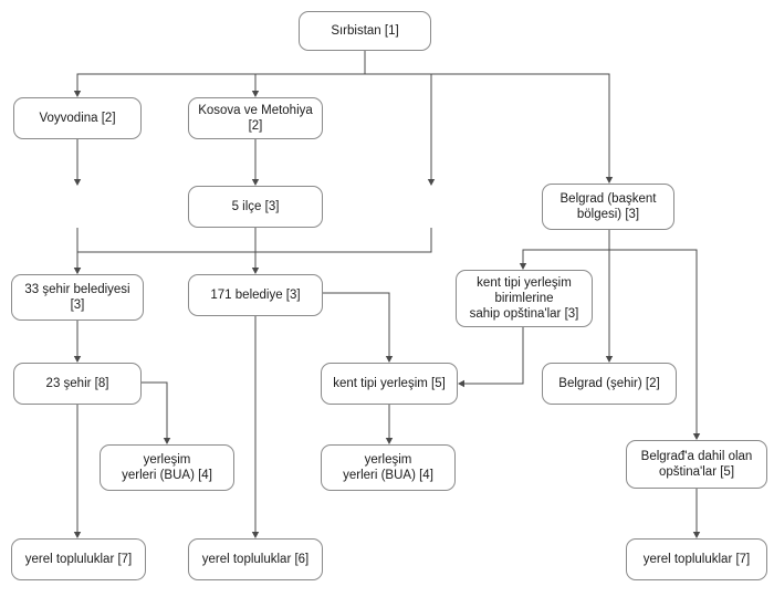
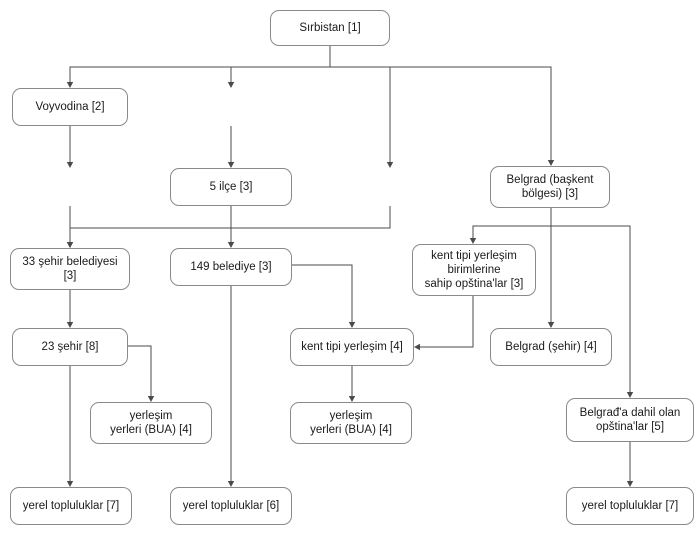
  Sırbistan [1]
  Voyvodina [2]
- Kosova ve Metohiya
- [2]
  5 ilçe [3]
  Belgrad (başkent
  bölgesi) [3]
  33 şehir belediyesi
  [3]
- 171 belediye [3]
+ 149 belediye [3]
  kent tipi yerleşim
  birimlerine
  sahip opština'lar [3]
  23 şehir [8]
- kent tipi yerleşim [5]
+ kent tipi yerleşim [4]
- Belgrad (şehir) [2]
+ Belgrad (şehir) [4]
  yerleşim
  yerleri (BUA) [4]
  yerleşim
  yerleri (BUA) [4]
  Belgrađ'a dahil olan
  opština'lar [5]
  yerel topluluklar [7]
  yerel topluluklar [6]
  yerel topluluklar [7]
